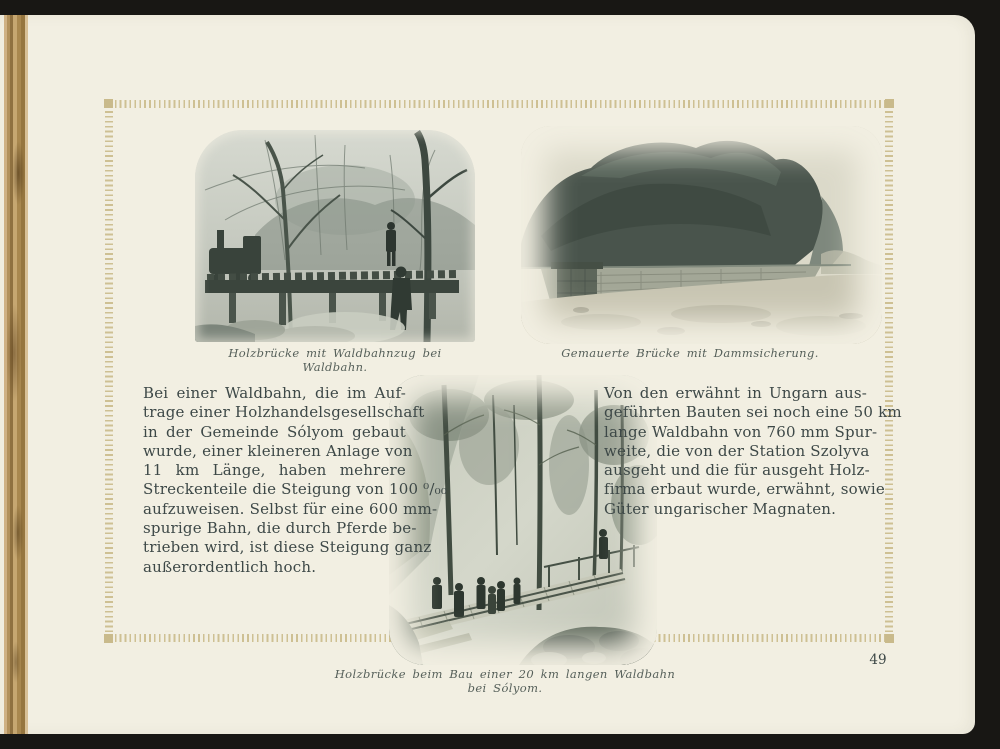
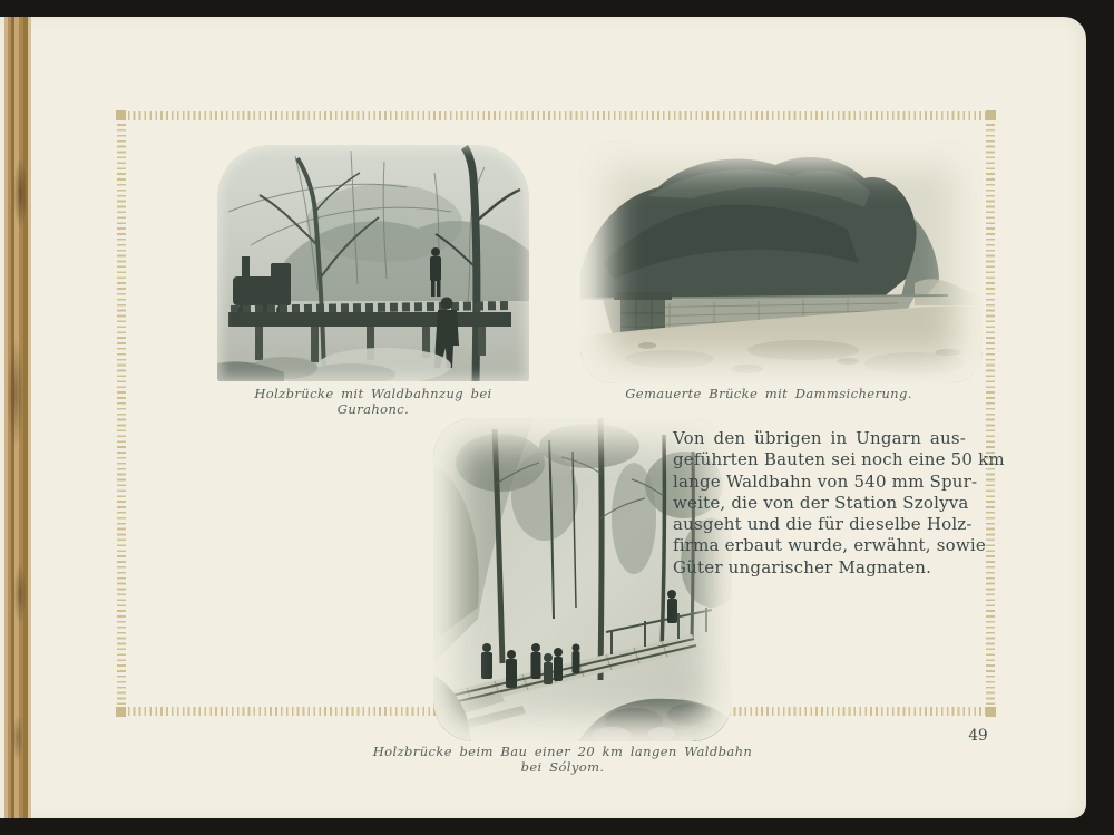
- Holzbrücke mit Waldbahnzug bei Waldbahn.
+ Holzbrücke mit Waldbahnzug bei Gurahonc.
  Gemauerte Brücke mit Dammsicherung.
- Bei einer Waldbahn, die im Auf-
- trage einer Holzhandelsgesellschaft
- in der Gemeinde Sólyom gebaut
- wurde, einer kleineren Anlage von
- 11 km Länge, haben mehrere
- Streckenteile die Steigung von 100 ⁰/₀₀
- aufzuweisen. Selbst für eine 600 mm-
- spurige Bahn, die durch Pferde be-
- trieben wird, ist diese Steigung ganz
- außerordentlich hoch.
- Von den erwähnt in Ungarn aus-
+ Von den übrigen in Ungarn aus-
  geführten Bauten sei noch eine 50 km
- lange Waldbahn von 760 mm Spur-
+ lange Waldbahn von 540 mm Spur-
  weite, die von der Station Szolyva
- ausgeht und die für ausgeht Holz-
+ ausgeht und die für dieselbe Holz-
  firma erbaut wurde, erwähnt, sowie
  Güter ungarischer Magnaten.
  Holzbrücke beim Bau einer 20 km langen Waldbahn
  bei Sólyom.
  49
